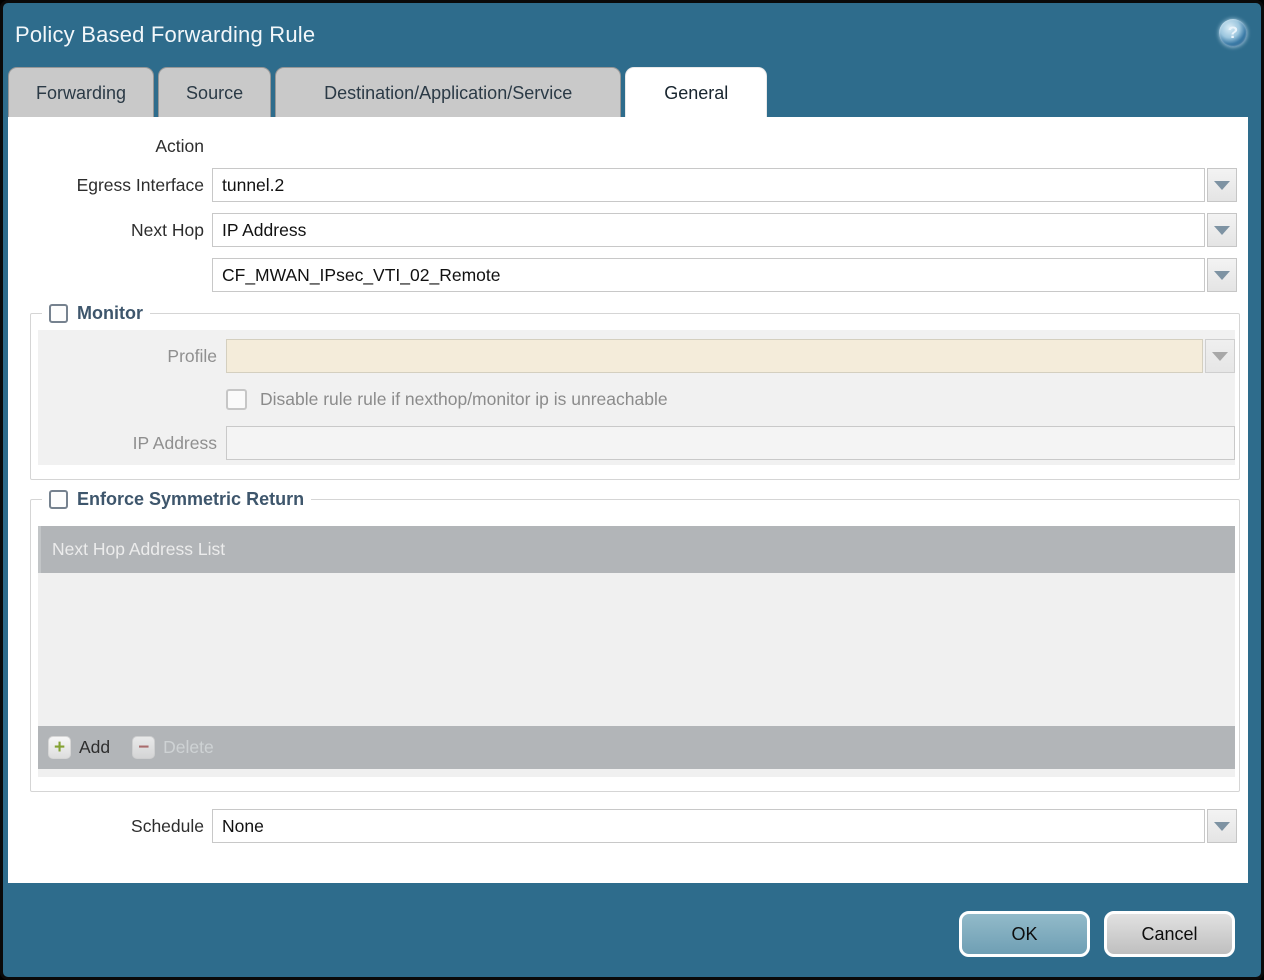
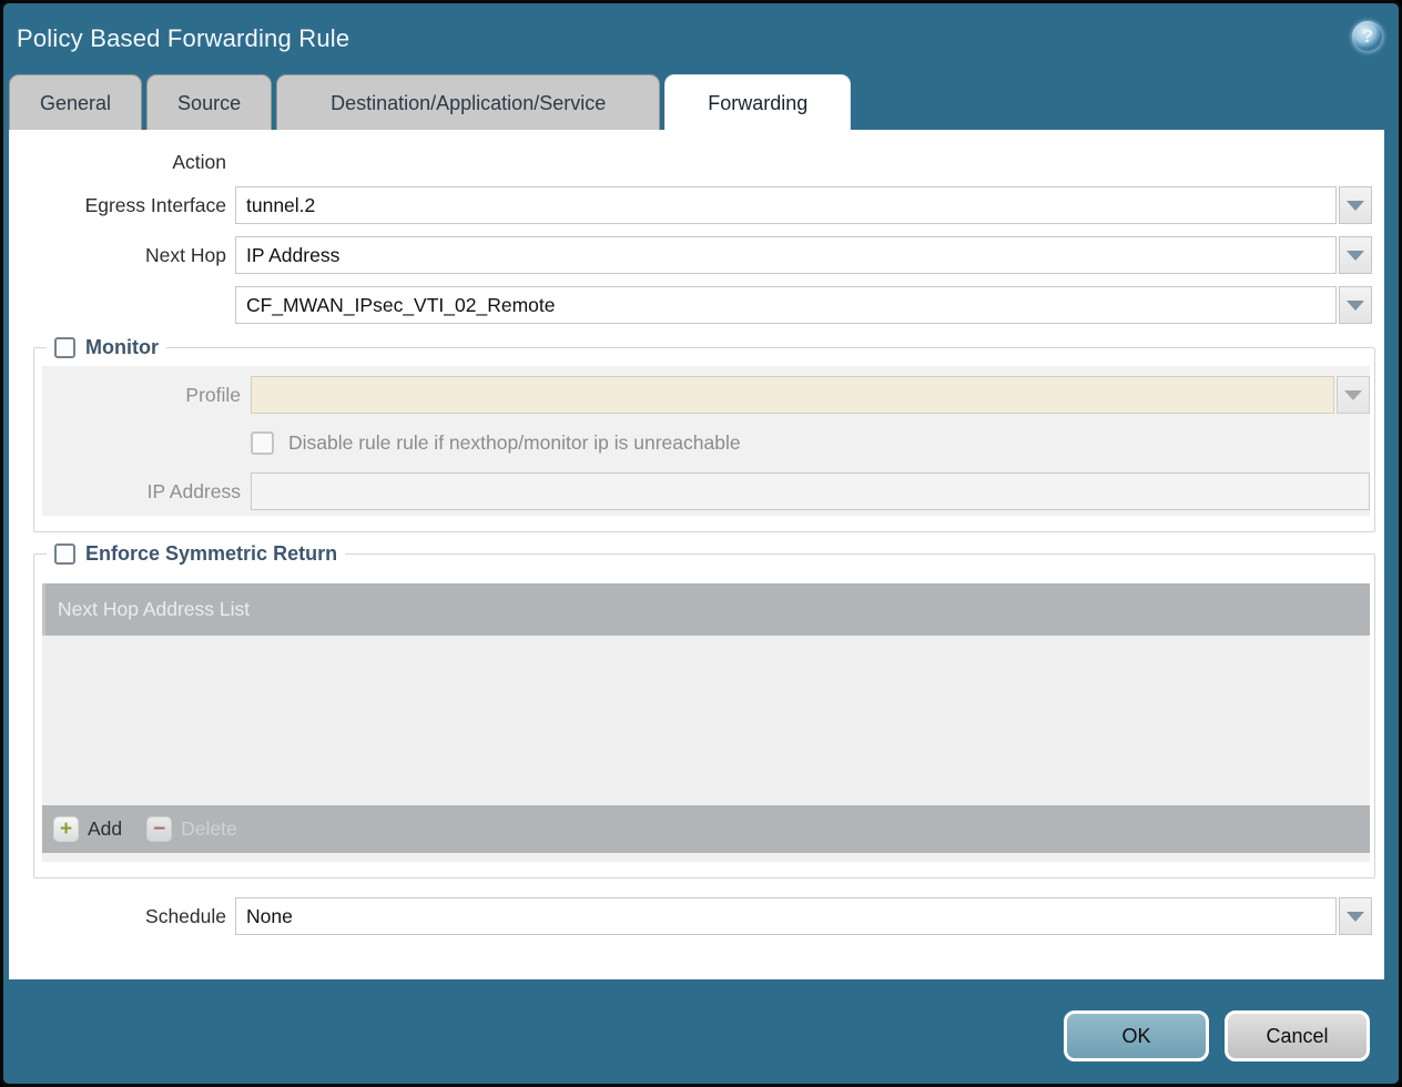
  Policy Based Forwarding Rule
  ?
- Forwarding
+ General
  Source
  Destination/Application/Service
- General
+ Forwarding
  Action
  Egress Interface
  tunnel.2
  Next Hop
  IP Address
  CF_MWAN_IPsec_VTI_02_Remote
  Monitor
  Profile
  Disable rule rule if nexthop/monitor ip is unreachable
  IP Address
  Enforce Symmetric Return
  Next Hop Address List
  +
  Add
  −
  Delete
  Schedule
  None
  OK
  Cancel
